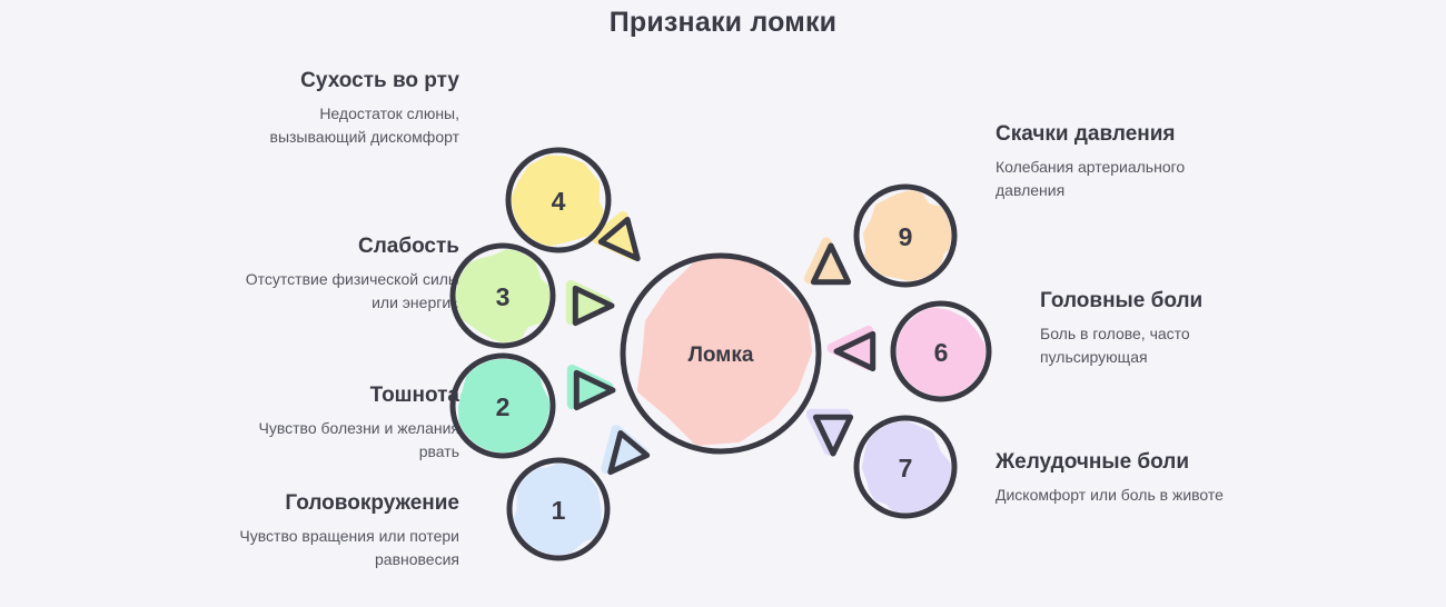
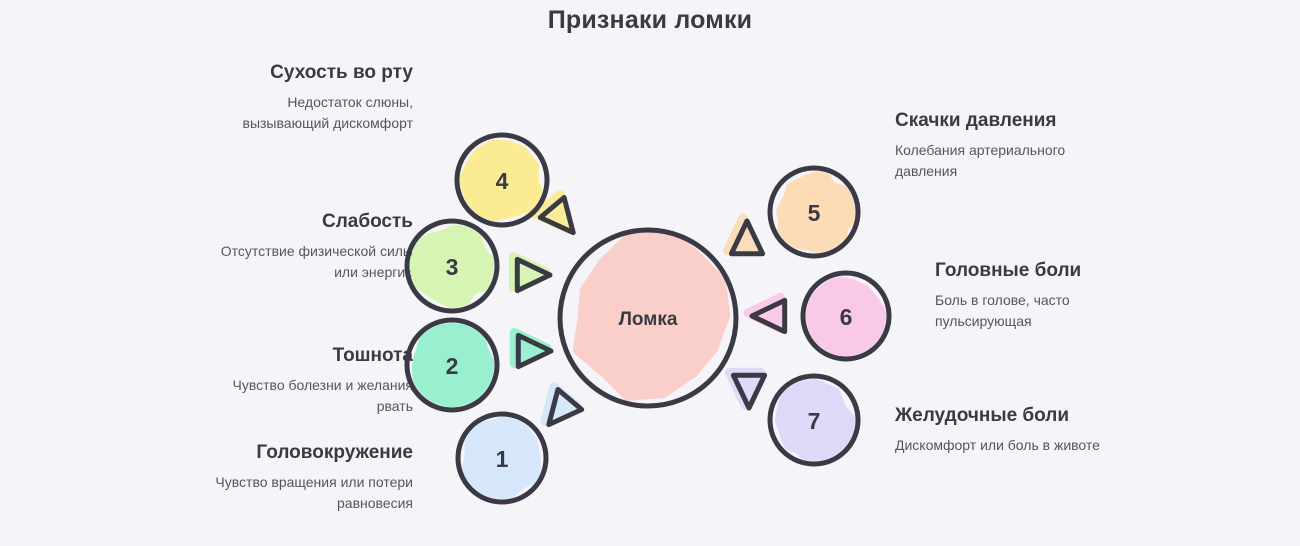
  Признаки ломки
  Сухость во рту
  Недостаток слюны, вызывающий дискомфорт
  Слабость
  Отсутствие физической сил или энерги
  Тошнот
  Чувство болезни и желани рвать
  Головокружение
  Чувство вращения или потери равновесия
  Скачки давления
  Колебания артериального давления
  Головные боли
  Боль в голове, часто пульсирующая
  Желудочные боли
  Дискомфорт или боль в животе
  1
  2
  3
  4
- 9
+ 5
  6
  7
  Ломка
